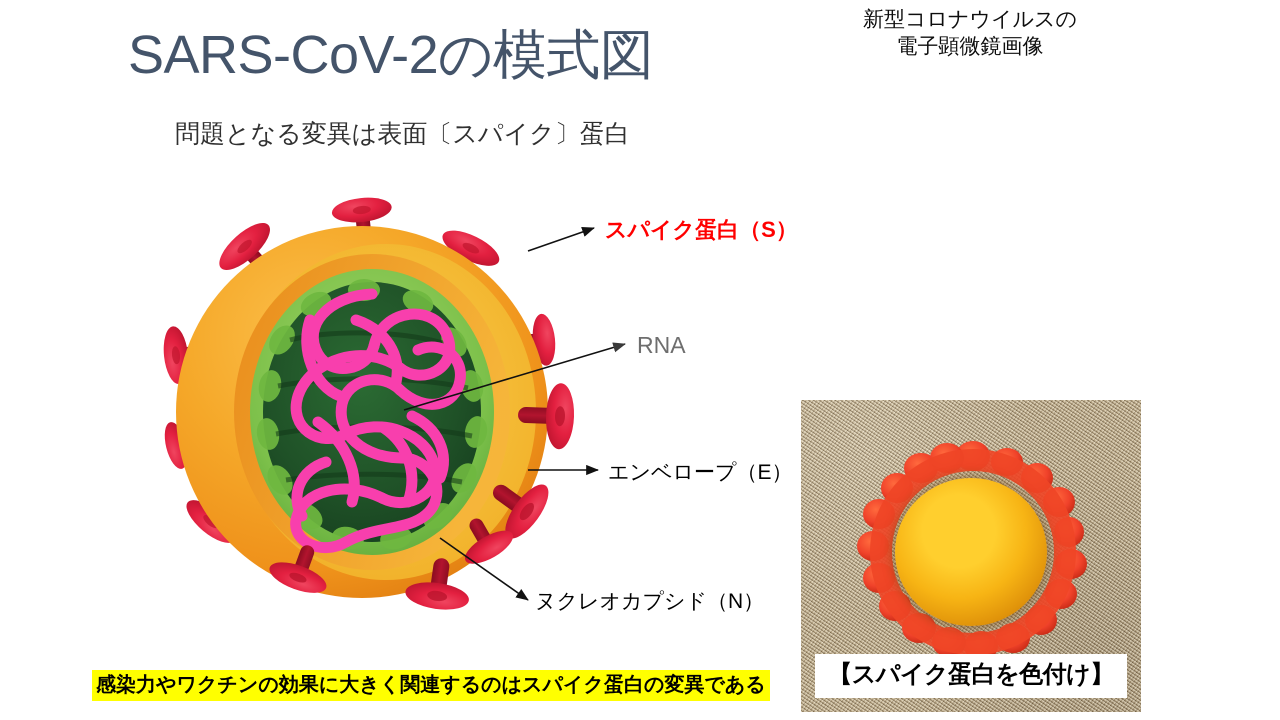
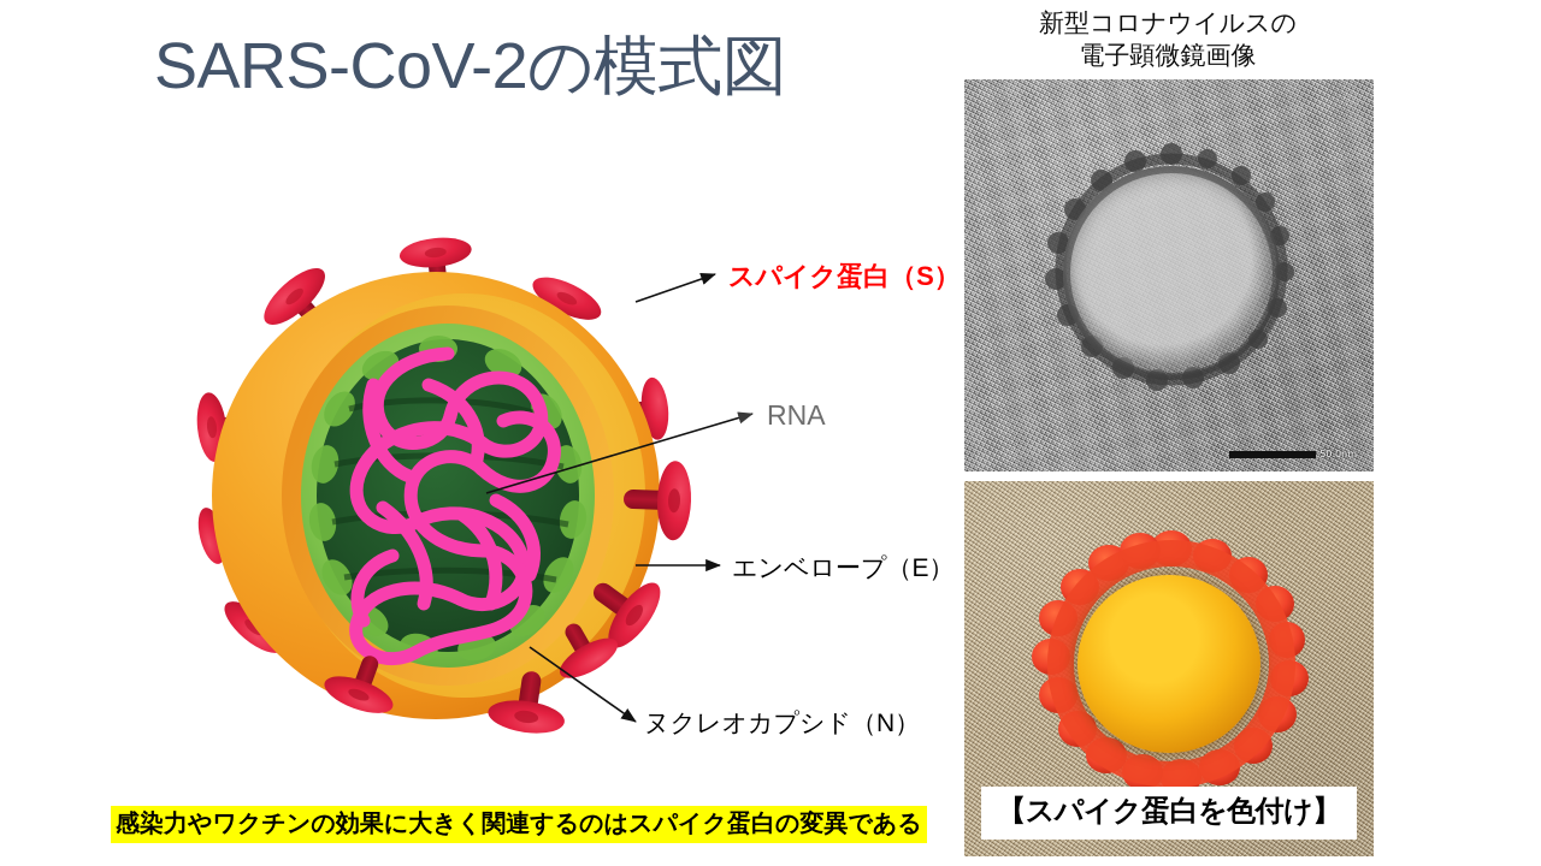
  SARS-CoV-2の模式図
- 問題となる変異は表面〔スパイク〕蛋白
  新型コロナウイルスの
  電子顕微鏡画像
  スパイク蛋白（S）
  RNA
  エンベロープ（E）
  ヌクレオカプシド（N）
  感染力やワクチンの効果に大きく関連するのはスパイク蛋白の変異である
+ 50.0nm
  【スパイク蛋白を色付け】
